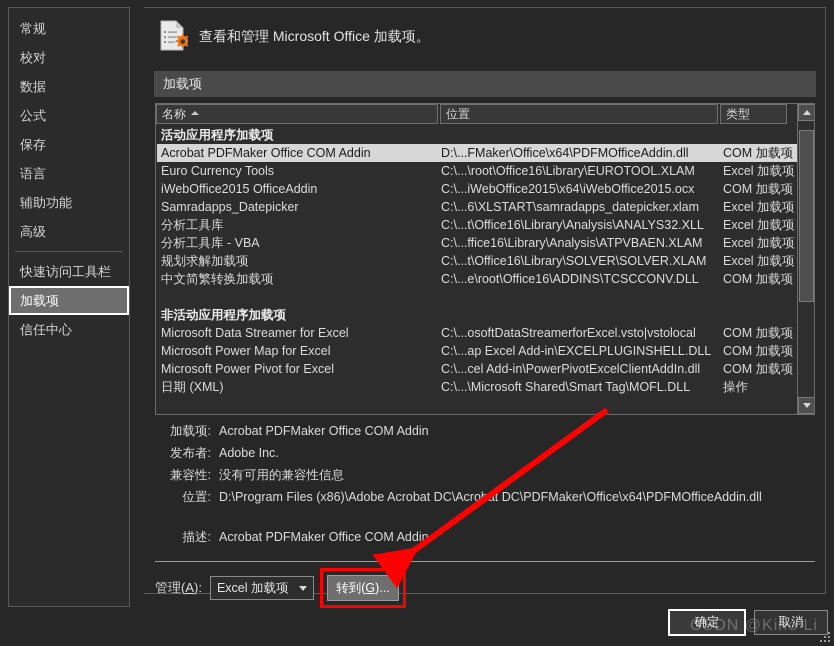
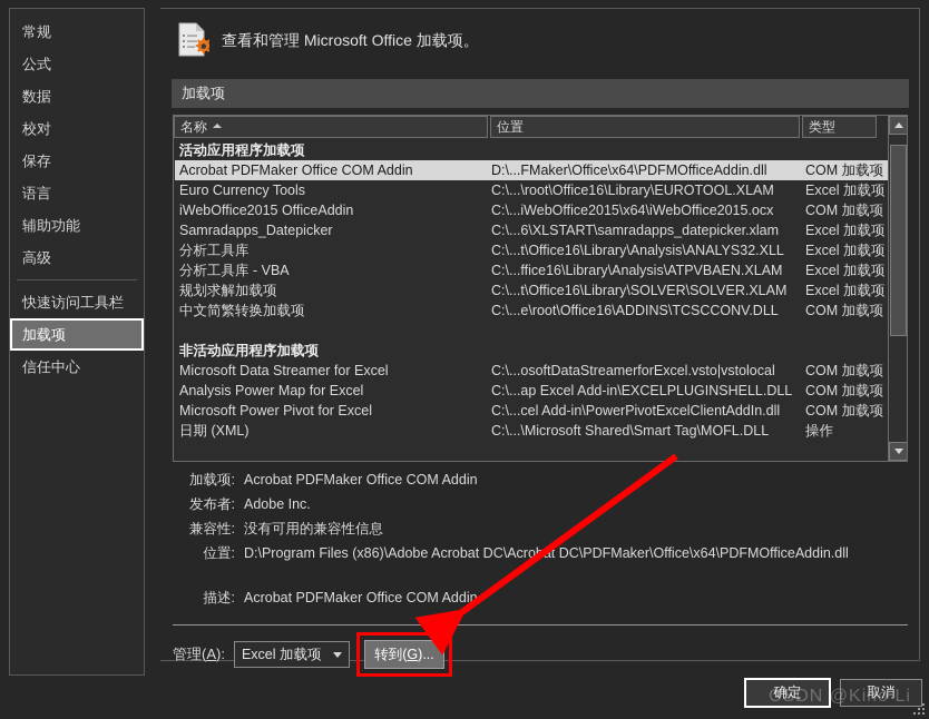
  常规
- 校对
+ 公式
  数据
- 公式
+ 校对
  保存
  语言
  辅助功能
  高级
  快速访问工具栏
  加载项
  信任中心
  查看和管理 Microsoft Office 加载项。
  加载项
  名称
  位置
  类型
  活动应用程序加载项
  Acrobat PDFMaker Office COM Addin
  D:\...FMaker\Office\x64\PDFMOfficeAddin.dll
  COM 加载项
  Euro Currency Tools
  C:\...\root\Office16\Library\EUROTOOL.XLAM
  Excel 加载项
  iWebOffice2015 OfficeAddin
  C:\...iWebOffice2015\x64\iWebOffice2015.ocx
  COM 加载项
  Samradapps_Datepicker
  C:\...6\XLSTART\samradapps_datepicker.xlam
  Excel 加载项
  分析工具库
  C:\...t\Office16\Library\Analysis\ANALYS32.XLL
  Excel 加载项
  分析工具库 - VBA
  C:\...ffice16\Library\Analysis\ATPVBAEN.XLAM
  Excel 加载项
  规划求解加载项
  C:\...t\Office16\Library\SOLVER\SOLVER.XLAM
  Excel 加载项
  中文简繁转换加载项
  C:\...e\root\Office16\ADDINS\TCSCCONV.DLL
  COM 加载项
  非活动应用程序加载项
  Microsoft Data Streamer for Excel
  C:\...osoftDataStreamerforExcel.vsto|vstolocal
  COM 加载项
- Microsoft Power Map for Excel
+ Analysis Power Map for Excel
  C:\...ap Excel Add-in\EXCELPLUGINSHELL.DLL
  COM 加载项
  Microsoft Power Pivot for Excel
  C:\...cel Add-in\PowerPivotExcelClientAddIn.dll
  COM 加载项
  日期 (XML)
  C:\...\Microsoft Shared\Smart Tag\MOFL.DLL
  操作
  加载项:
  Acrobat PDFMaker Office COM Addin
  发布者:
  Adobe Inc.
  兼容性:
  没有可用的兼容性信息
  位置:
  D:\Program Files (x86)\Adobe Acrobat DC\Acrot DC\PDFMaker\Office\x64\PDFMOfficeAddin.dll
  描述:
  Acrobat PDFMaker Office COM Addin
  管理(A):
  Excel 加载项
  转到(G)...
  确定
  取消
  CSDN @Kino Li
